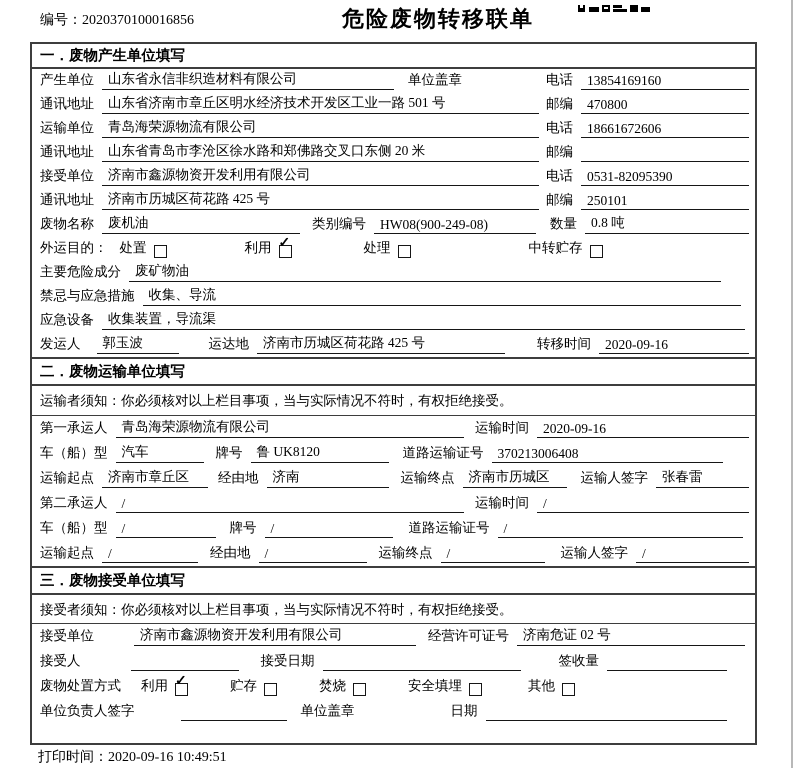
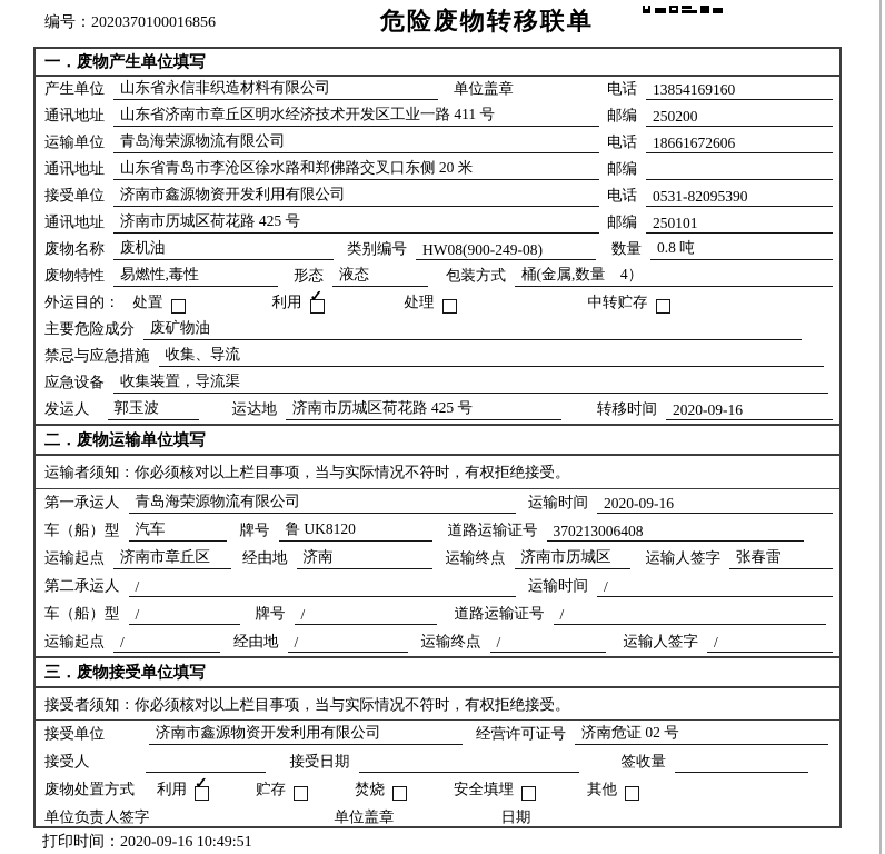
  编号：2020370100016856
  危险废物转移联单
  一．废物产生单位填写
  产生单位
  山东省永信非织造材料有限公司
  单位盖章
  电话
  13854169160
  通讯地址
- 山东省济南市章丘区明水经济技术开发区工业一路 501 号
+ 山东省济南市章丘区明水经济技术开发区工业一路 411 号
  邮编
- 470800
+ 250200
  运输单位
  青岛海荣源物流有限公司
  电话
  18661672606
  通讯地址
  山东省青岛市李沧区徐水路和郑佛路交叉口东侧 20 米
  邮编
  接受单位
  济南市鑫源物资开发利用有限公司
  电话
  0531-82095390
  通讯地址
  济南市历城区荷花路 425 号
  邮编
  250101
  废物名称
  废机油
  类别编号
  HW08(900-249-08)
  数量
  0.8 吨
+ 废物特性
+ 易燃性,毒性
+ 形态
+ 液态
+ 包装方式
+ 桶(金属,数量 4）
  外运目的：
  处置
  利用
  处理
  中转贮存
  主要危险成分
  废矿物油
  禁忌与应急措施
  收集、导流
  应急设备
  收集装置，导流渠
  发运人
  郭玉波
  运达地
  济南市历城区荷花路 425 号
  转移时间
  2020-09-16
  二．废物运输单位填写
  运输者须知：你必须核对以上栏目事项，当与实际情况不符时，有权拒绝接受。
  第一承运人
  青岛海荣源物流有限公司
  运输时间
  2020-09-16
  车（船）型
  汽车
  牌号
  鲁 UK8120
  道路运输证号
  370213006408
  运输起点
  济南市章丘区
  经由地
  济南
  运输终点
  济南市历城区
  运输人签字
  张春雷
  第二承运人
  /
  运输时间
  /
  车（船）型
  /
  牌号
  /
  道路运输证号
  /
  运输起点
  /
  经由地
  /
  运输终点
  /
  运输人签字
  /
  三．废物接受单位填写
  接受者须知：你必须核对以上栏目事项，当与实际情况不符时，有权拒绝接受。
  接受单位
  济南市鑫源物资开发利用有限公司
  经营许可证号
  济南危证 02 号
  接受人
  接受日期
  签收量
  废物处置方式
  利用
  贮存
  焚烧
  安全填埋
  其他
  单位负责人签字
  单位盖章
  日期
  打印时间：2020-09-16 10:49:51
